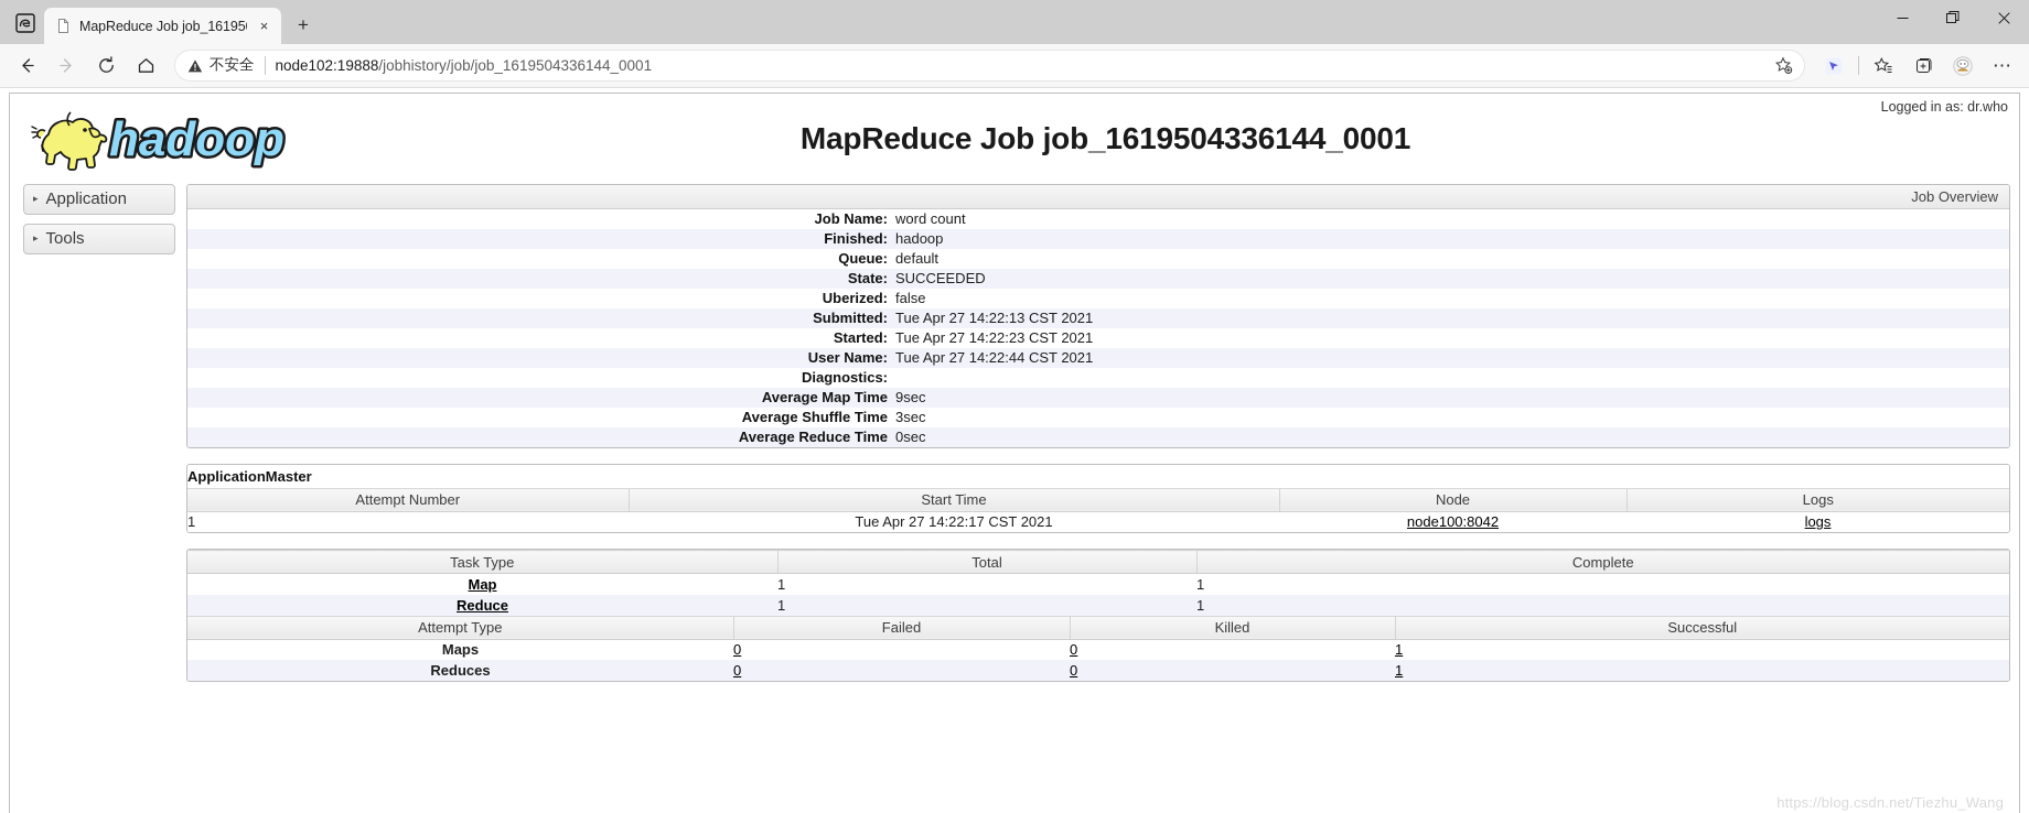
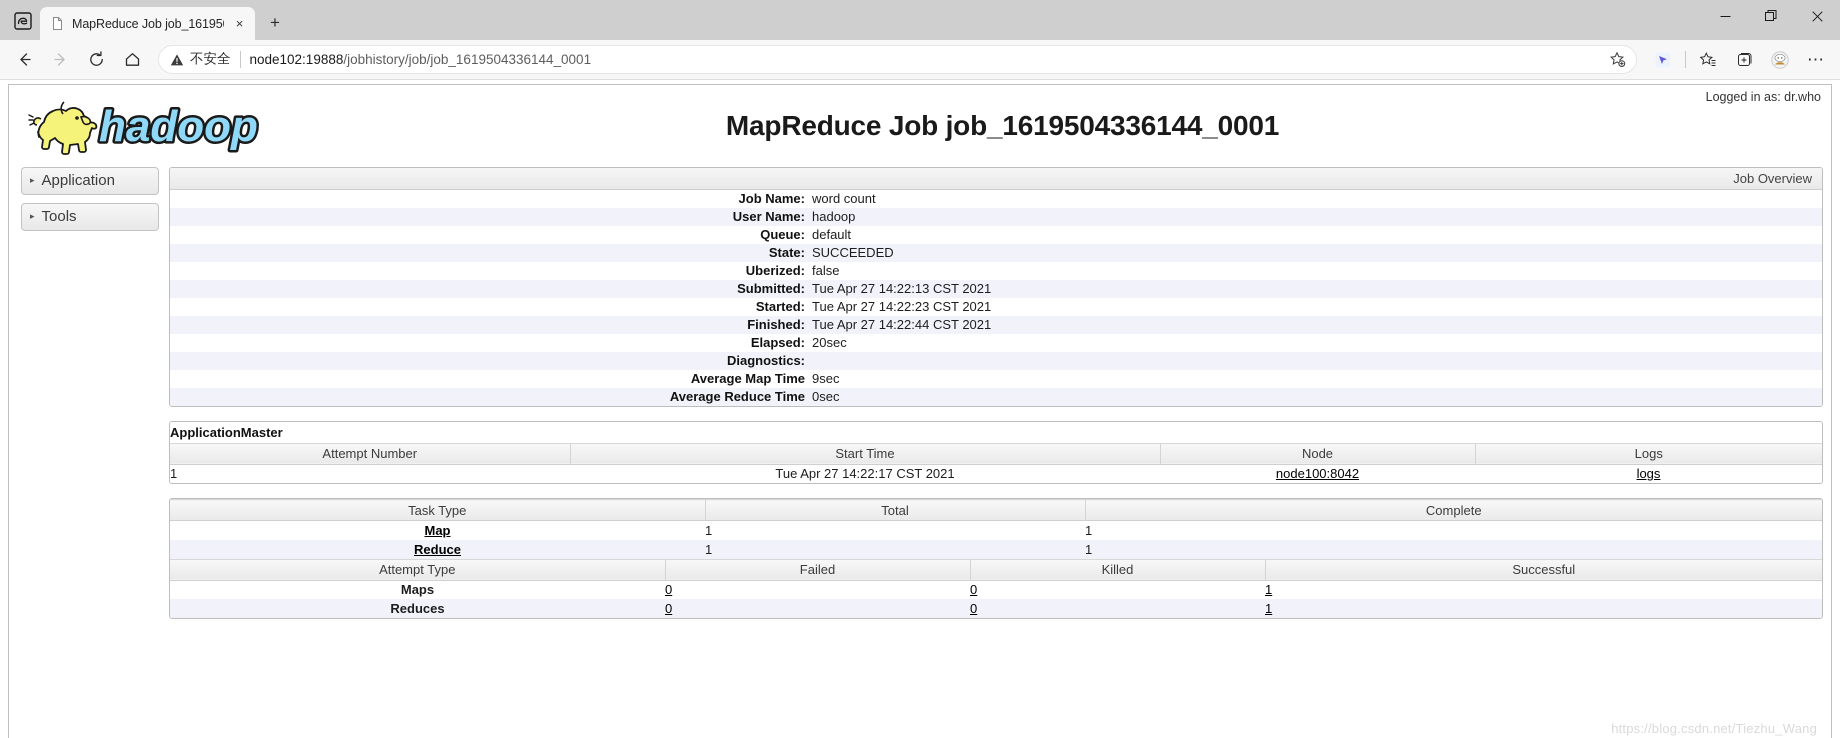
  MapReduce Job job_16195
  ×
  +
  不安全
  node102:19888/jobhistory/job/job_1619504336144_0001
  ⋯
  Logged in as: dr.who
  hadoop
  MapReduce Job job_1619504336144_0001
  ▸
  Application
  ▸
  Tools
  Job Overview
  Job Name:	word count
- Finished:	hadoop
+ User Name:	hadoop
  Queue:	default
  State:	SUCCEEDED
  Uberized:	false
  Submitted:	Tue Apr 27 14:22:13 CST 2021
  Started:	Tue Apr 27 14:22:23 CST 2021
- User Name:	Tue Apr 27 14:22:44 CST 2021
+ Finished:	Tue Apr 27 14:22:44 CST 2021
+ Elapsed:	20sec
  Diagnostics:
  Average Map Time	9sec
- Average Shuffle Time	3sec
  Average Reduce Time	0sec
  ApplicationMaster
  Attempt Number	Start Time	Node	Logs
  1	Tue Apr 27 14:22:17 CST 2021	node100:8042	logs
  Task Type	Total	Complete
  Map	1	1
  Reduce	1	1
  Attempt Type	Failed	Killed	Successful
  Maps	0	0	1
  Reduces	0	0	1
  https://blog.csdn.net/Tiezhu_Wang
